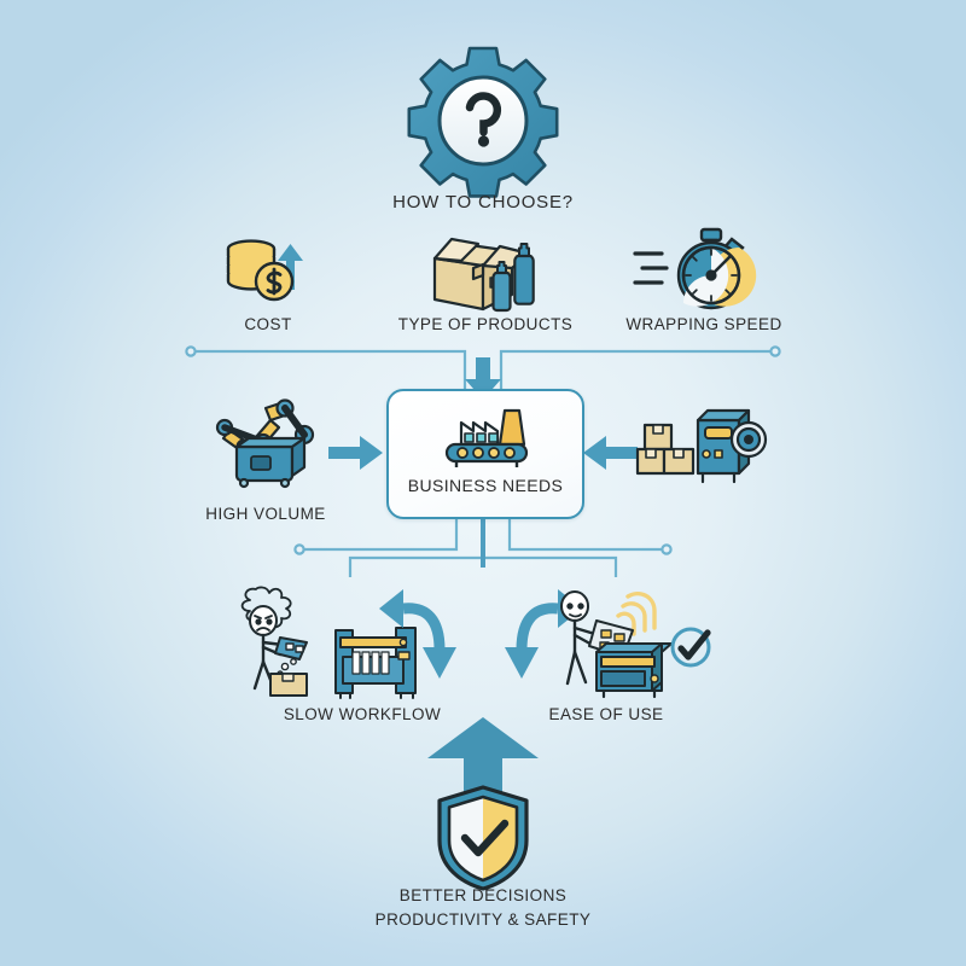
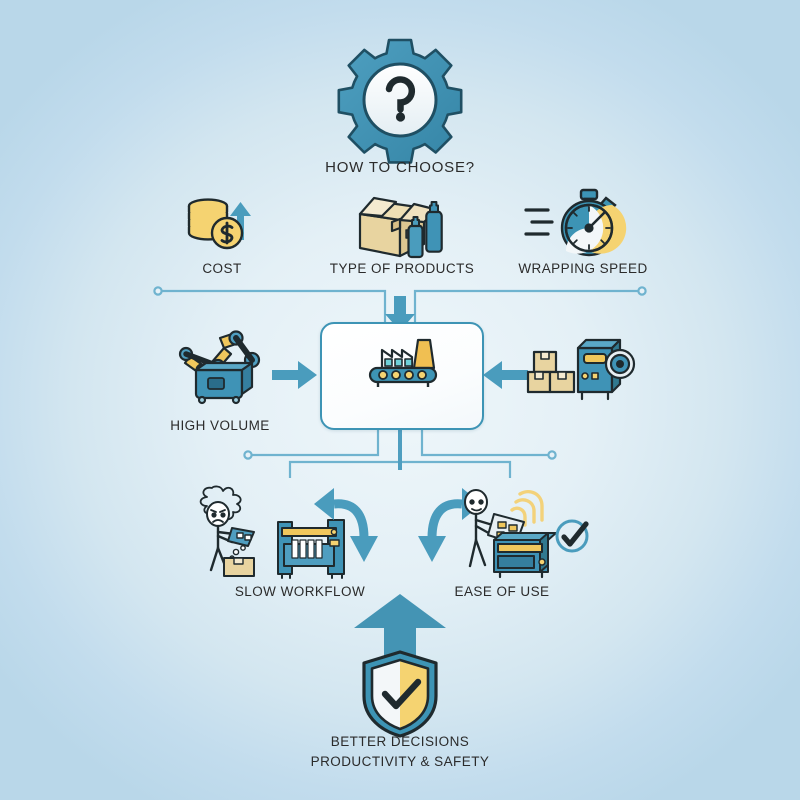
  HOW TO CHOOSE?
  COST
  TYPE OF PRODUCTS
  WRAPPING SPEED
- BUSINESS NEEDS
  HIGH VOLUME
  SLOW WORKFLOW
  EASE OF USE
  BETTER DECISIONS
  PRODUCTIVITY & SAFETY
